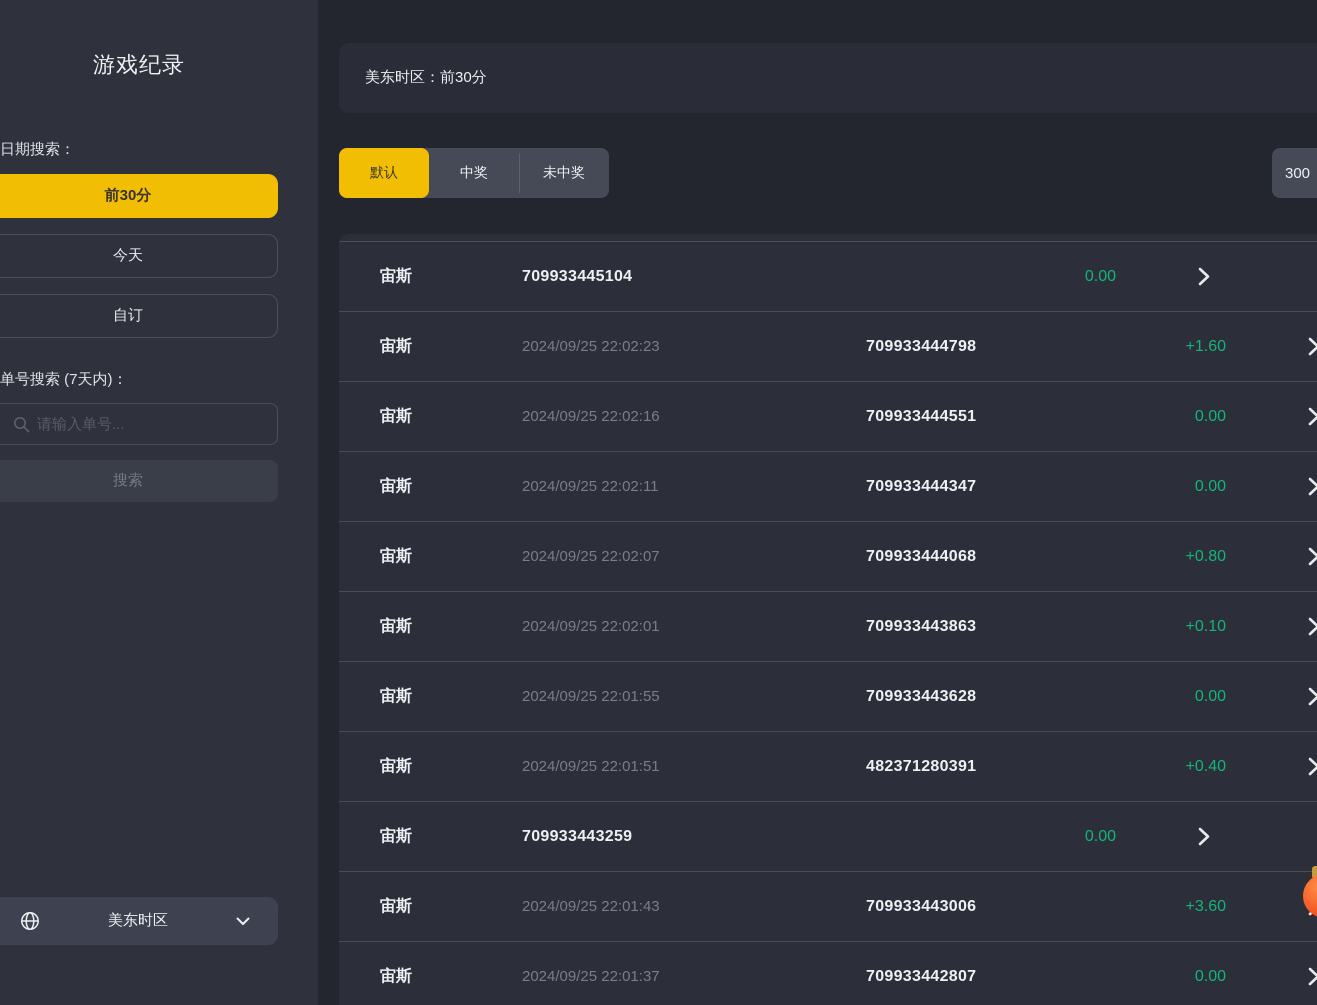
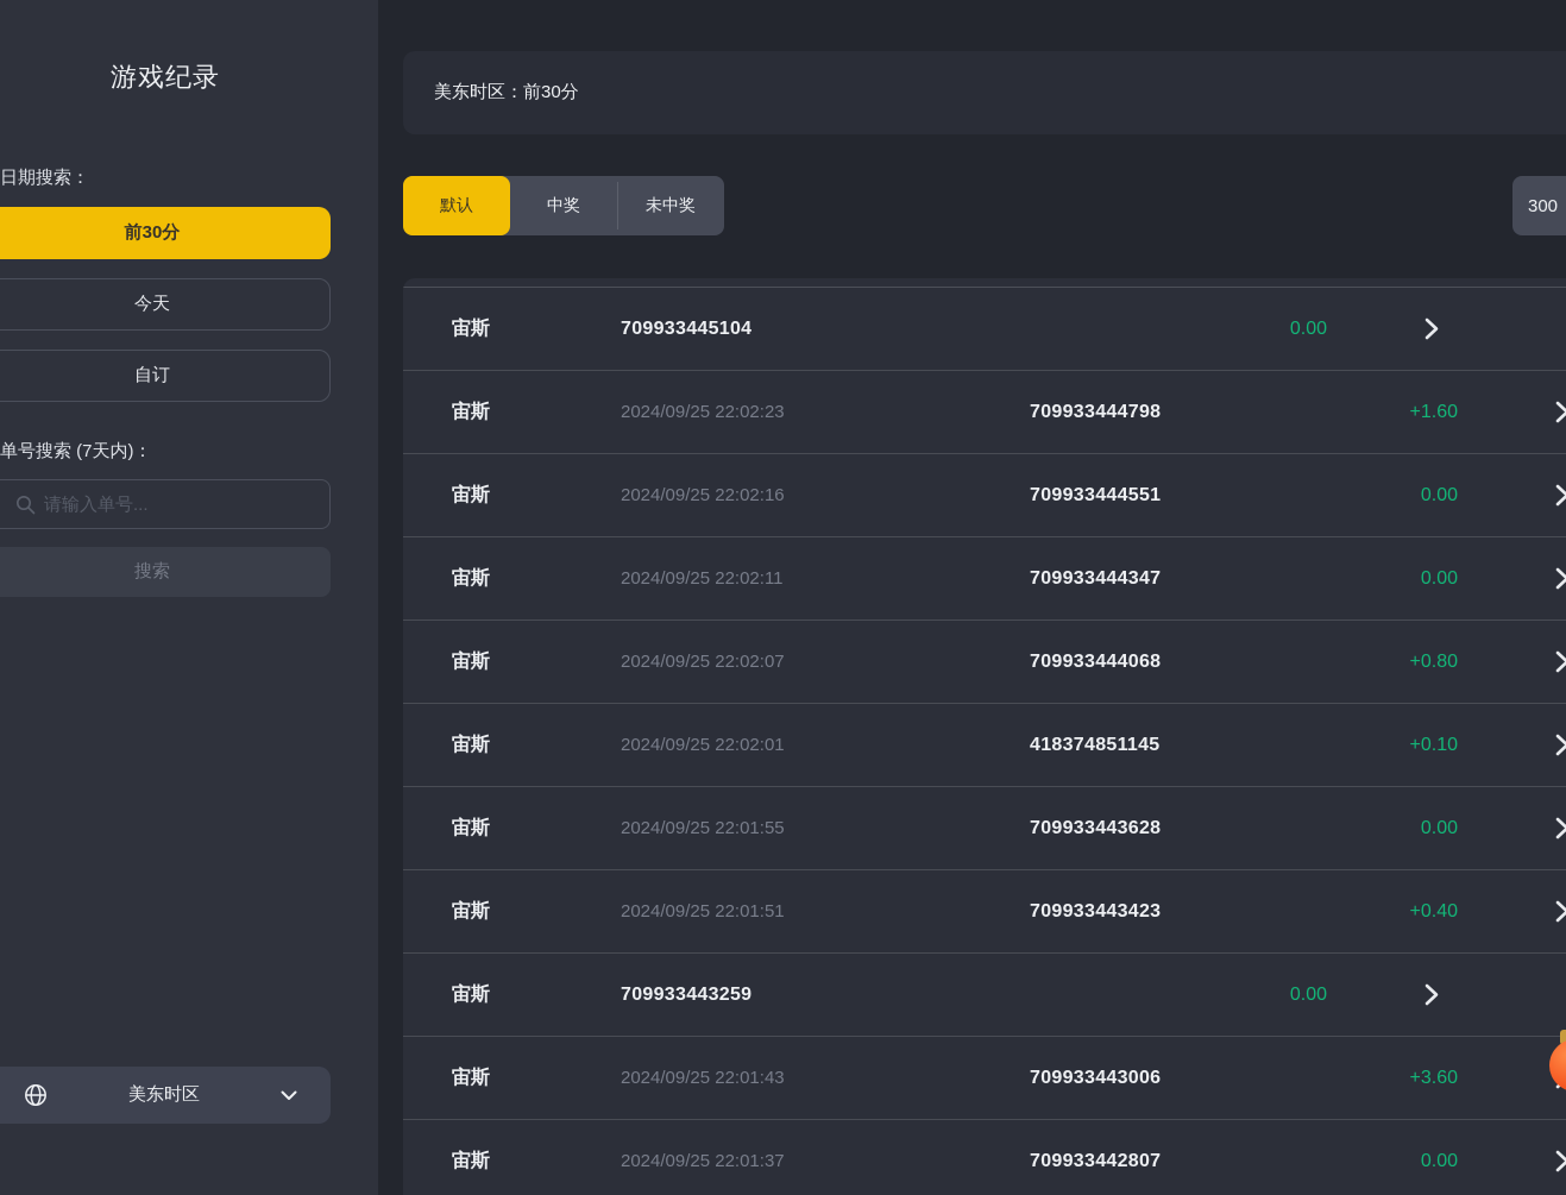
  游戏纪录
  日期搜索：
  前30分
  今天
  自订
  单号搜索 (7天内)：
  请输入单号...
  搜索
  美东时区
  美东时区：前30分
  默认
  中奖
  未中奖
  300
  宙斯
  709933445104
  0.00
  宙斯
  2024/09/25 22:02:23
  709933444798
  +1.60
  宙斯
  2024/09/25 22:02:16
  709933444551
  0.00
  宙斯
  2024/09/25 22:02:11
  709933444347
  0.00
  宙斯
  2024/09/25 22:02:07
  709933444068
  +0.80
  宙斯
  2024/09/25 22:02:01
- 709933443863
+ 418374851145
  +0.10
  宙斯
  2024/09/25 22:01:55
  709933443628
  0.00
  宙斯
  2024/09/25 22:01:51
- 482371280391
+ 709933443423
  +0.40
  宙斯
  709933443259
  0.00
  宙斯
  2024/09/25 22:01:43
  709933443006
  +3.60
  宙斯
  2024/09/25 22:01:37
  709933442807
  0.00
